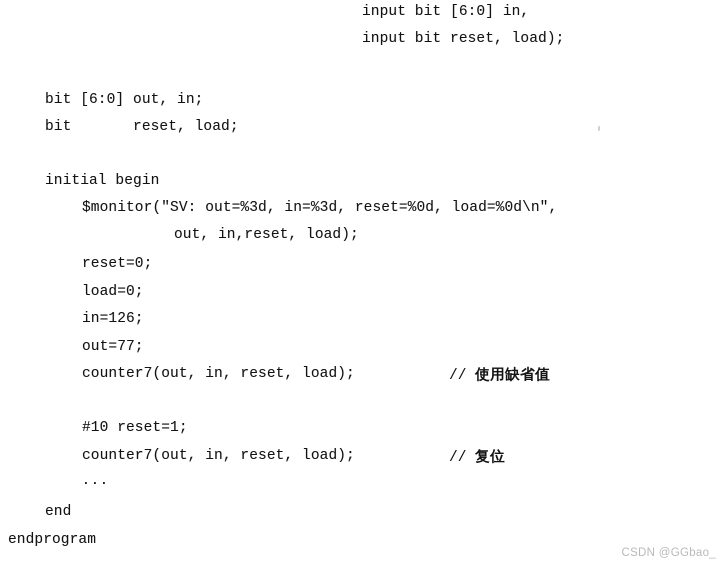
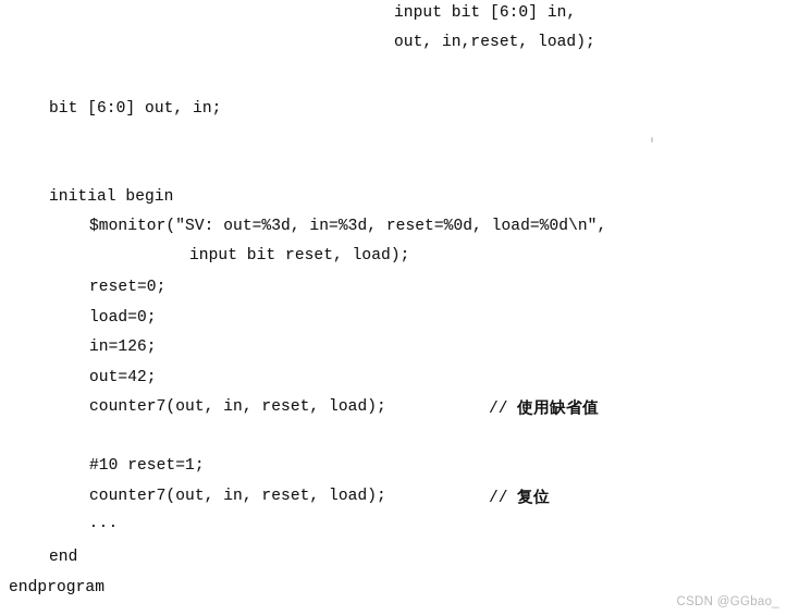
  input bit [6:0] in,
- input bit reset, load);
+ out, in,reset, load);
  bit [6:0] out, in;
- bit reset, load;
  initial begin
  $monitor("SV: out=%3d, in=%3d, reset=%0d, load=%0d\n",
- out, in,reset, load);
+ input bit reset, load);
  reset=0;
  load=0;
  in=126;
- out=77;
+ out=42;
  counter7(out, in, reset, load);
  // 使用缺省值
  #10 reset=1;
  counter7(out, in, reset, load);
  // 复位
  ...
  end
  endprogram
  CSDN @GGbao_
